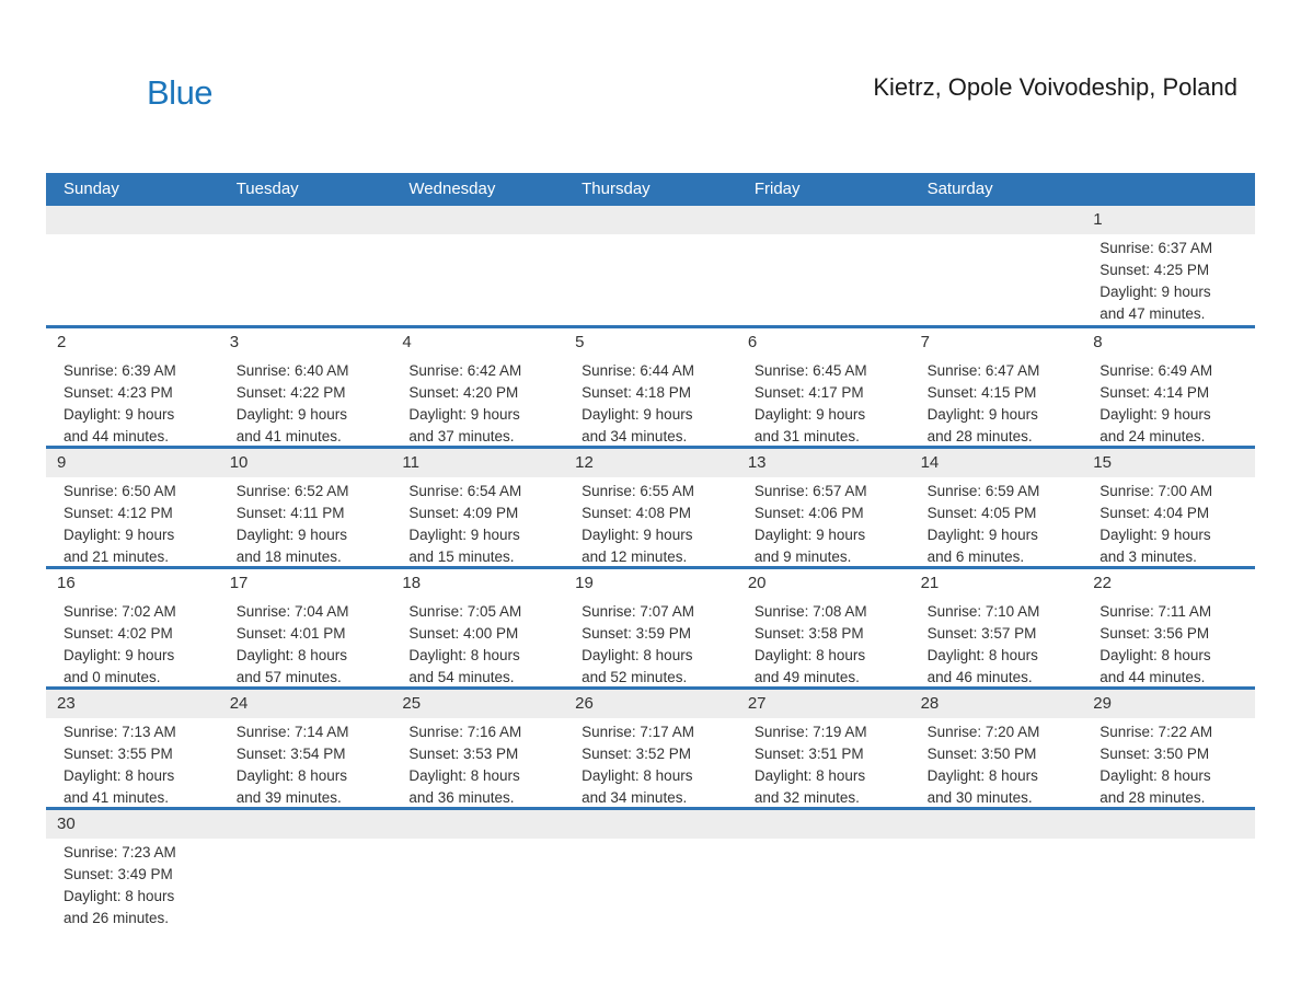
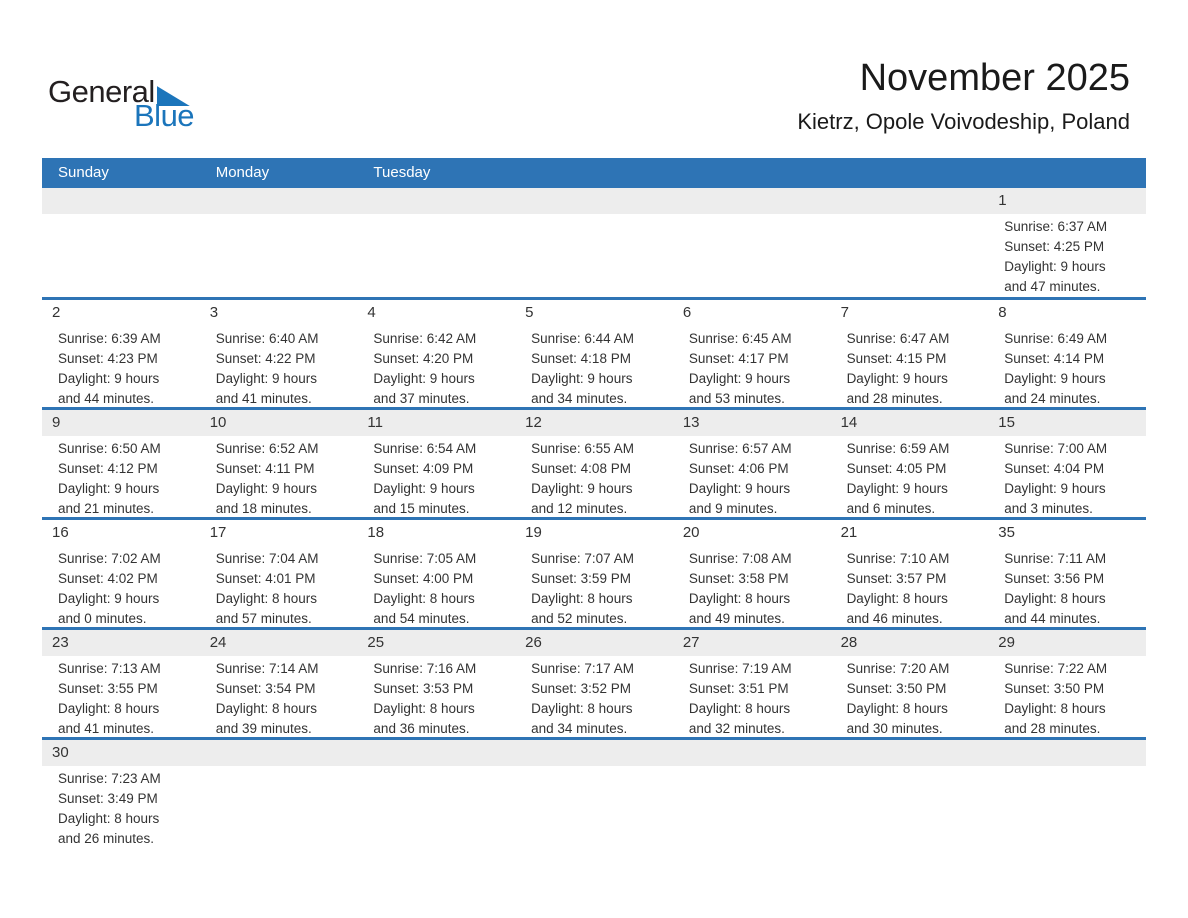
+ General
  Blue
+ November 2025
  Kietrz, Opole Voivodeship, Poland
  Sunday
+ Monday
  Tuesday
- Wednesday
- Thursday
- Friday
- Saturday
  1
  Sunrise: 6:37 AM
  Sunset: 4:25 PM
  Daylight: 9 hours
  and 47 minutes.
  2
  Sunrise: 6:39 AM
  Sunset: 4:23 PM
  Daylight: 9 hours
  and 44 minutes.
  3
  Sunrise: 6:40 AM
  Sunset: 4:22 PM
  Daylight: 9 hours
  and 41 minutes.
  4
  Sunrise: 6:42 AM
  Sunset: 4:20 PM
  Daylight: 9 hours
  and 37 minutes.
  5
  Sunrise: 6:44 AM
  Sunset: 4:18 PM
  Daylight: 9 hours
  and 34 minutes.
  6
  Sunrise: 6:45 AM
  Sunset: 4:17 PM
  Daylight: 9 hours
- and 31 minutes.
+ and 53 minutes.
  7
  Sunrise: 6:47 AM
  Sunset: 4:15 PM
  Daylight: 9 hours
  and 28 minutes.
  8
  Sunrise: 6:49 AM
  Sunset: 4:14 PM
  Daylight: 9 hours
  and 24 minutes.
  9
  Sunrise: 6:50 AM
  Sunset: 4:12 PM
  Daylight: 9 hours
  and 21 minutes.
  10
  Sunrise: 6:52 AM
  Sunset: 4:11 PM
  Daylight: 9 hours
  and 18 minutes.
  11
  Sunrise: 6:54 AM
  Sunset: 4:09 PM
  Daylight: 9 hours
  and 15 minutes.
  12
  Sunrise: 6:55 AM
  Sunset: 4:08 PM
  Daylight: 9 hours
  and 12 minutes.
  13
  Sunrise: 6:57 AM
  Sunset: 4:06 PM
  Daylight: 9 hours
  and 9 minutes.
  14
  Sunrise: 6:59 AM
  Sunset: 4:05 PM
  Daylight: 9 hours
  and 6 minutes.
  15
  Sunrise: 7:00 AM
  Sunset: 4:04 PM
  Daylight: 9 hours
  and 3 minutes.
  16
  Sunrise: 7:02 AM
  Sunset: 4:02 PM
  Daylight: 9 hours
  and 0 minutes.
  17
  Sunrise: 7:04 AM
  Sunset: 4:01 PM
  Daylight: 8 hours
  and 57 minutes.
  18
  Sunrise: 7:05 AM
  Sunset: 4:00 PM
  Daylight: 8 hours
  and 54 minutes.
  19
  Sunrise: 7:07 AM
  Sunset: 3:59 PM
  Daylight: 8 hours
  and 52 minutes.
  20
  Sunrise: 7:08 AM
  Sunset: 3:58 PM
  Daylight: 8 hours
  and 49 minutes.
  21
  Sunrise: 7:10 AM
  Sunset: 3:57 PM
  Daylight: 8 hours
  and 46 minutes.
- 22
+ 35
  Sunrise: 7:11 AM
  Sunset: 3:56 PM
  Daylight: 8 hours
  and 44 minutes.
  23
  Sunrise: 7:13 AM
  Sunset: 3:55 PM
  Daylight: 8 hours
  and 41 minutes.
  24
  Sunrise: 7:14 AM
  Sunset: 3:54 PM
  Daylight: 8 hours
  and 39 minutes.
  25
  Sunrise: 7:16 AM
  Sunset: 3:53 PM
  Daylight: 8 hours
  and 36 minutes.
  26
  Sunrise: 7:17 AM
  Sunset: 3:52 PM
  Daylight: 8 hours
  and 34 minutes.
  27
  Sunrise: 7:19 AM
  Sunset: 3:51 PM
  Daylight: 8 hours
  and 32 minutes.
  28
  Sunrise: 7:20 AM
  Sunset: 3:50 PM
  Daylight: 8 hours
  and 30 minutes.
  29
  Sunrise: 7:22 AM
  Sunset: 3:50 PM
  Daylight: 8 hours
  and 28 minutes.
  30
  Sunrise: 7:23 AM
  Sunset: 3:49 PM
  Daylight: 8 hours
  and 26 minutes.
